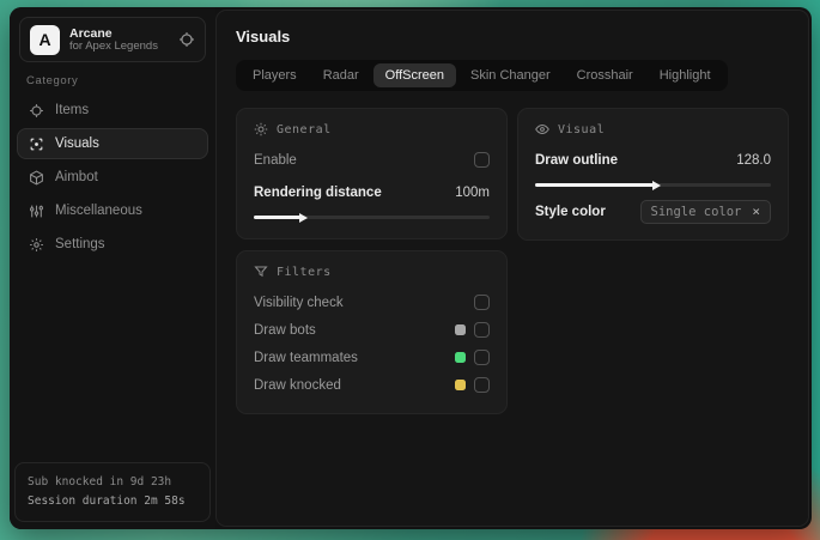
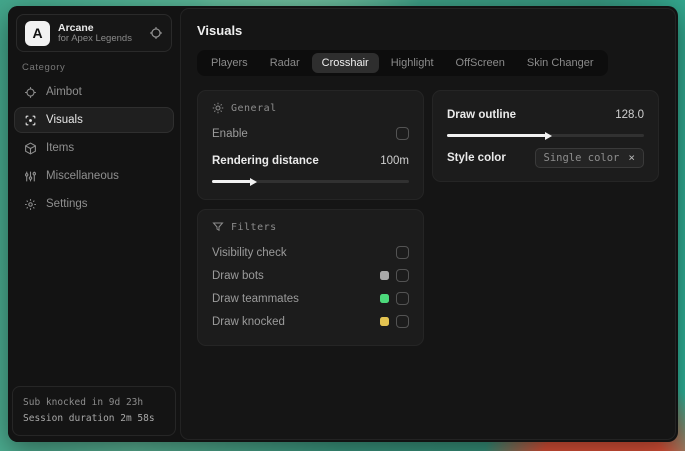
  A
  Arcane
  for Apex Legends
  Category
- Items
+ Aimbot
  Visuals
- Aimbot
+ Items
  Miscellaneous
  Settings
  Sub knocked in 9d 23h
  Session duration 2m 58s
  Visuals
  Players
  Radar
- OffScreen
+ Crosshair
- Skin Changer
+ Highlight
- Crosshair
+ OffScreen
- Highlight
+ Skin Changer
  General
  Enable
  Rendering distance
  100m
  Filters
  Visibility check
  Draw bots
  Draw teammates
  Draw knocked
- Visual
  Draw outline
  128.0
  Style color
  Single color
  ×
